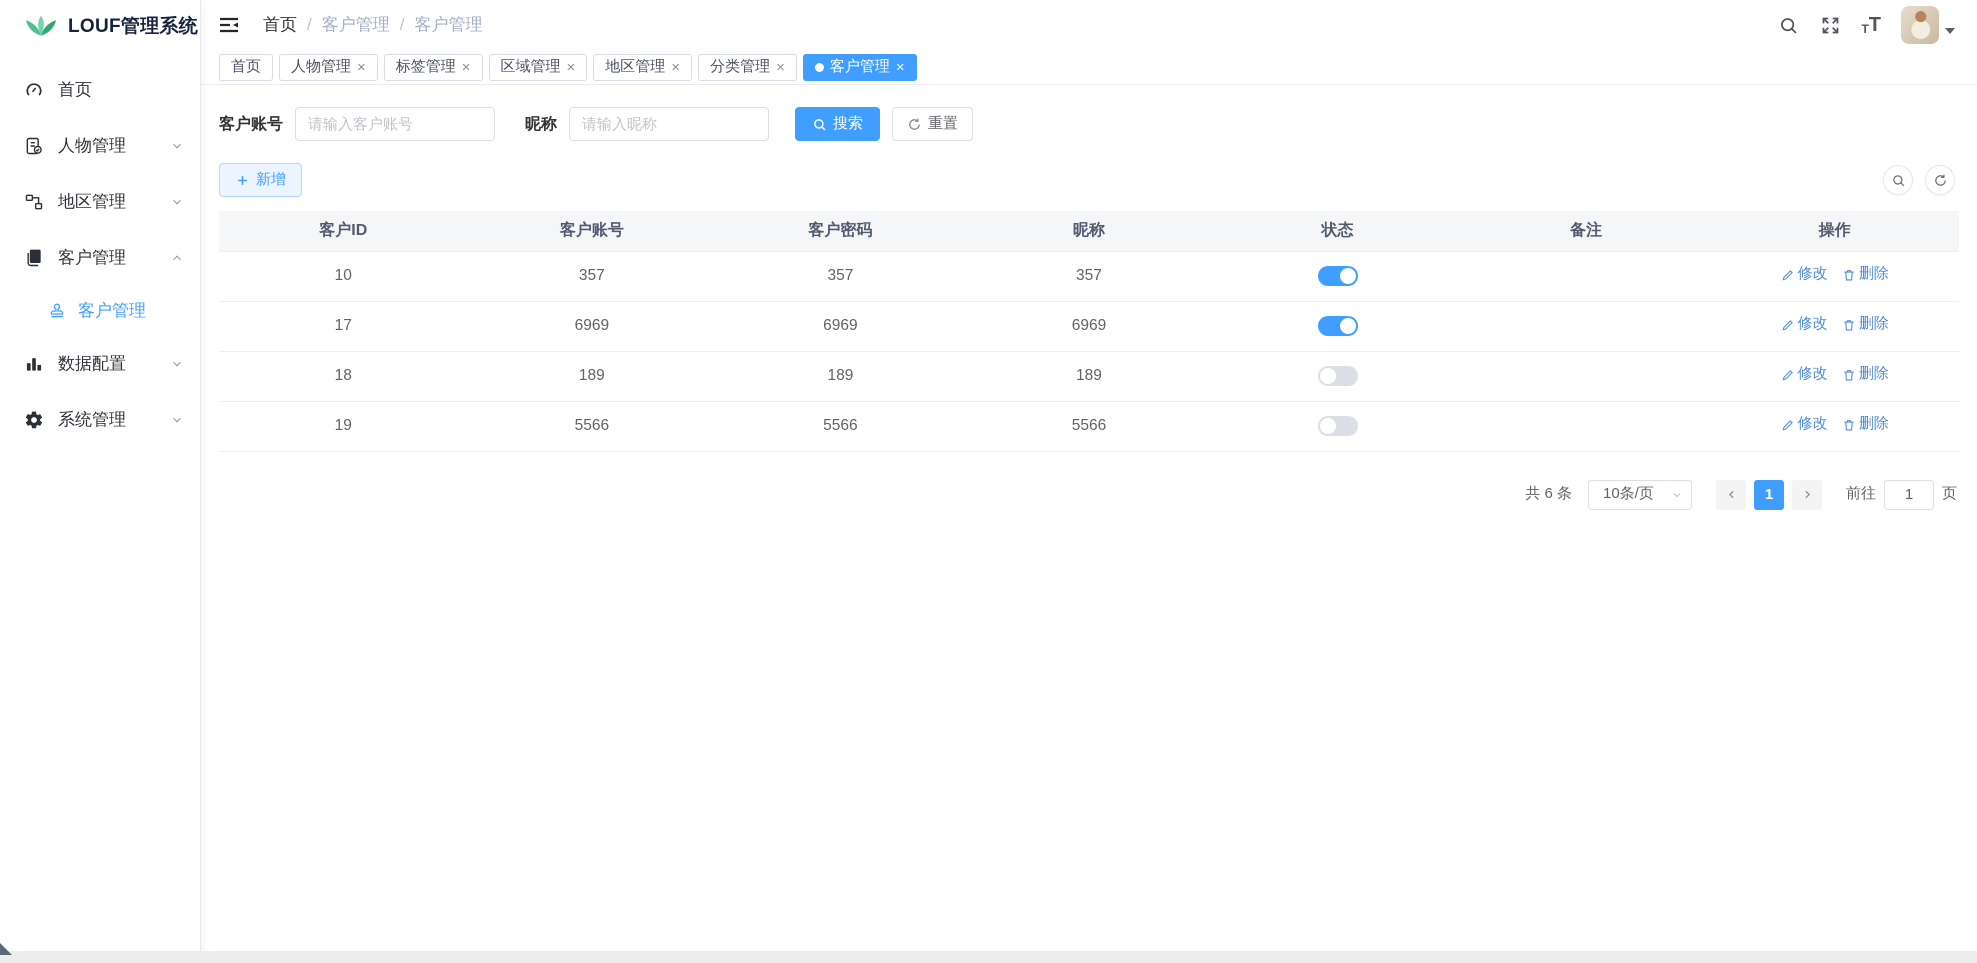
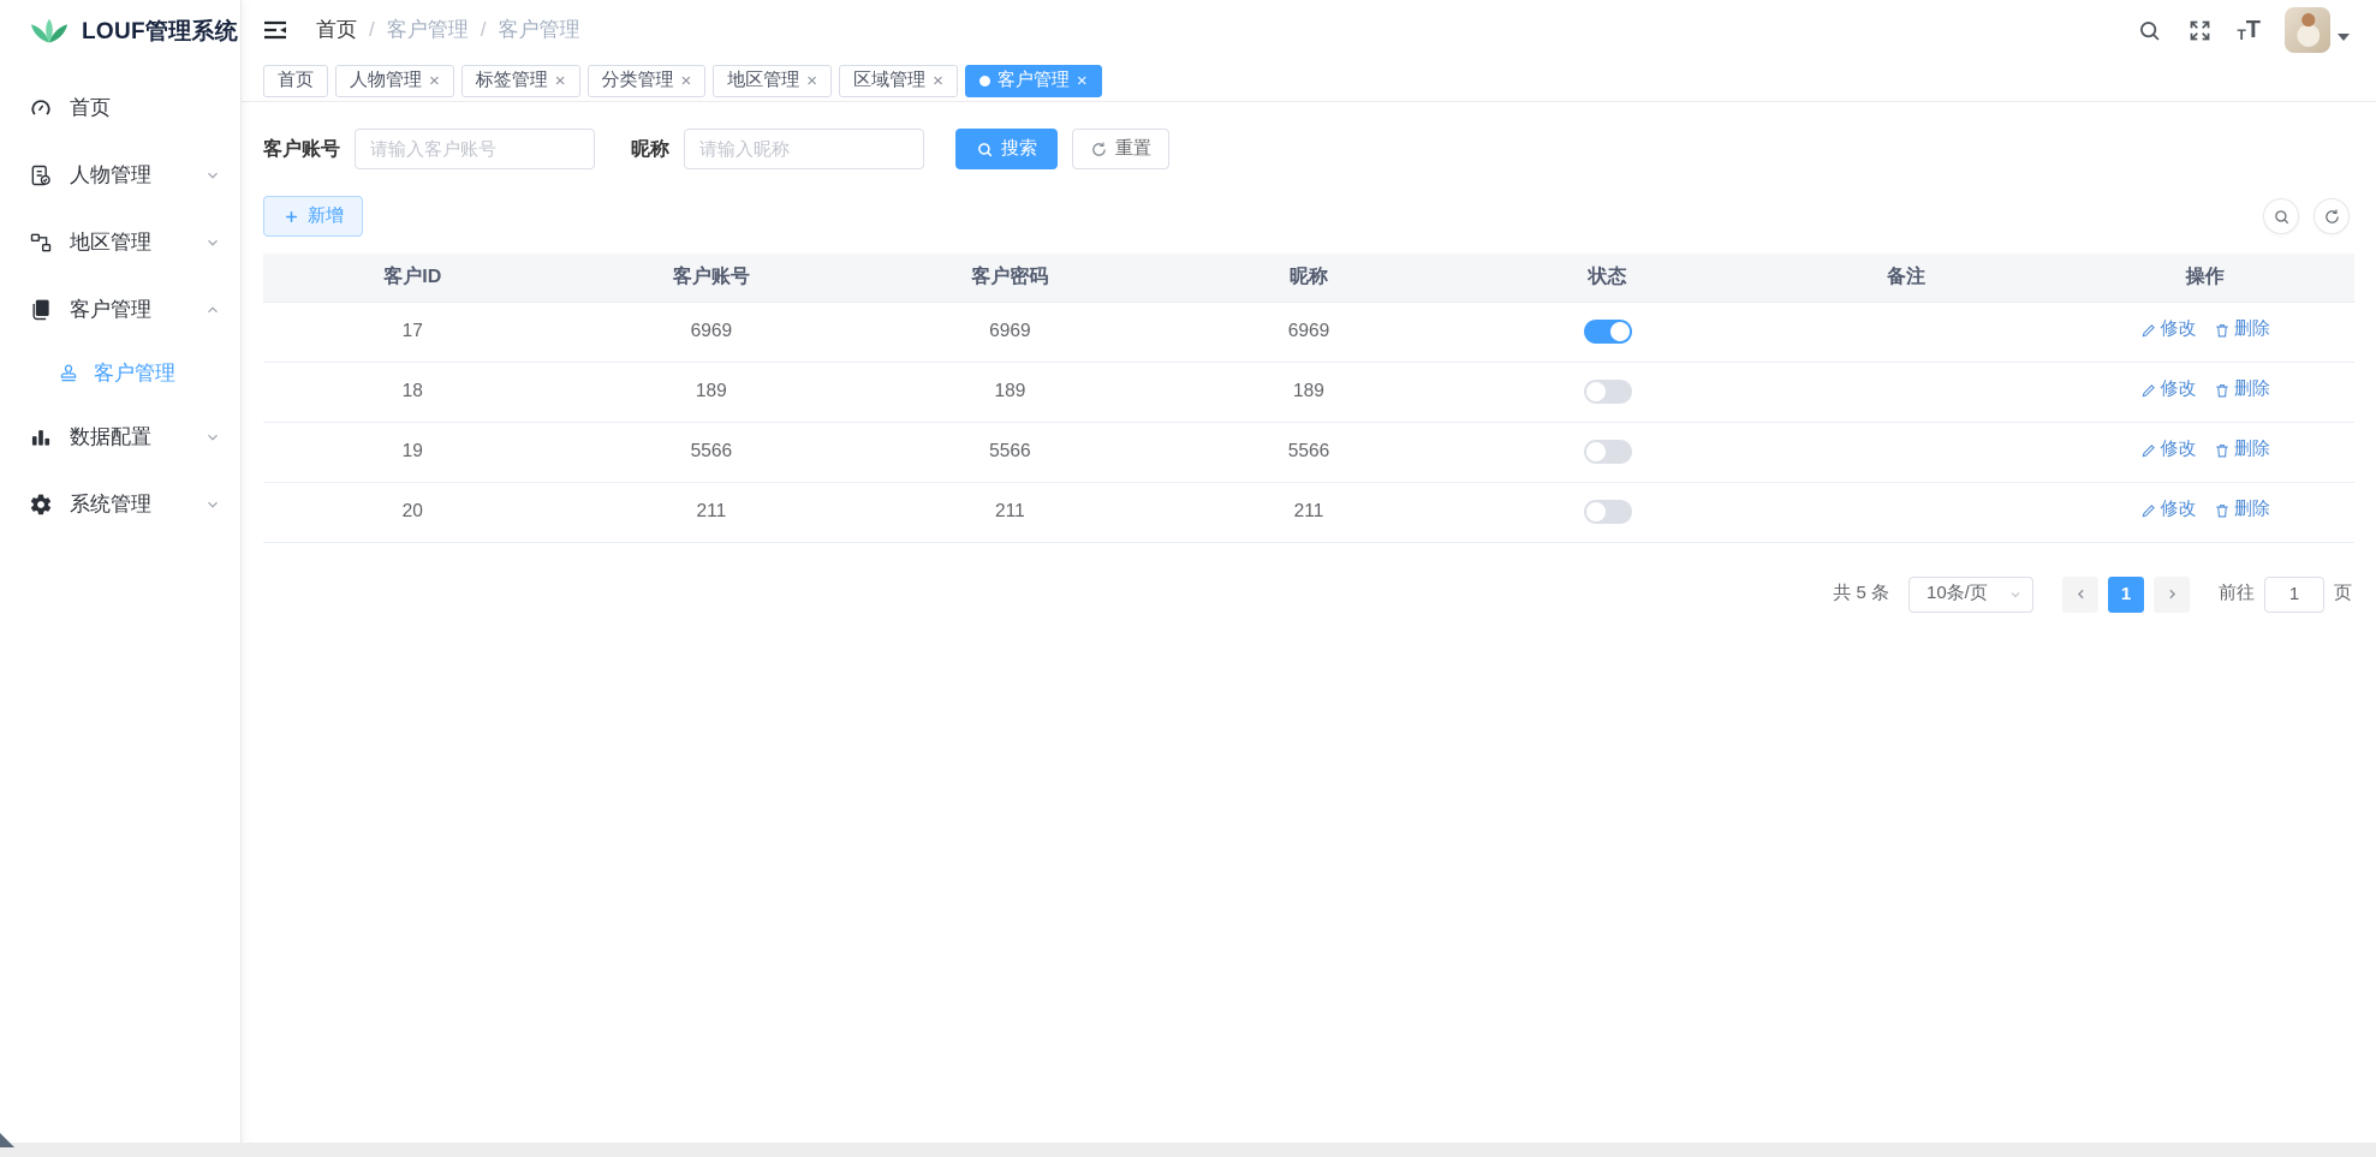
  LOUF管理系统
  首页
  人物管理
  地区管理
  客户管理
  客户管理
  数据配置
  系统管理
  首页
  /
  客户管理
  /
  客户管理
  T
  T
  首页
  人物管理
  ×
  标签管理
  ×
- 区域管理
+ 分类管理
  ×
  地区管理
  ×
- 分类管理
+ 区域管理
  ×
  客户管理
  ×
  客户账号
  请输入客户账号
  昵称
  请输入昵称
  搜索
  重置
  新增
  客户ID	客户账号	客户密码	昵称	状态	备注	操作
- 10	357	357	357			修改 删除
  17	6969	6969	6969			修改 删除
  18	189	189	189			修改 删除
  19	5566	5566	5566			修改 删除
+ 20	211	211	211			修改 删除
- 共 6 条
+ 共 5 条
  10条/页
  1
  前往
  1
  页
